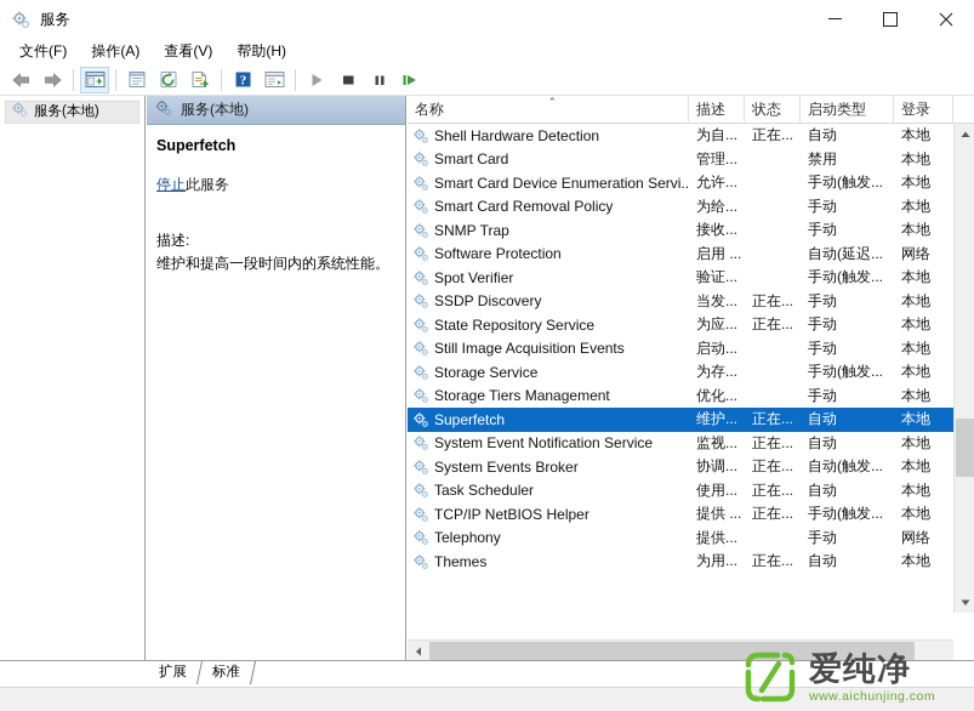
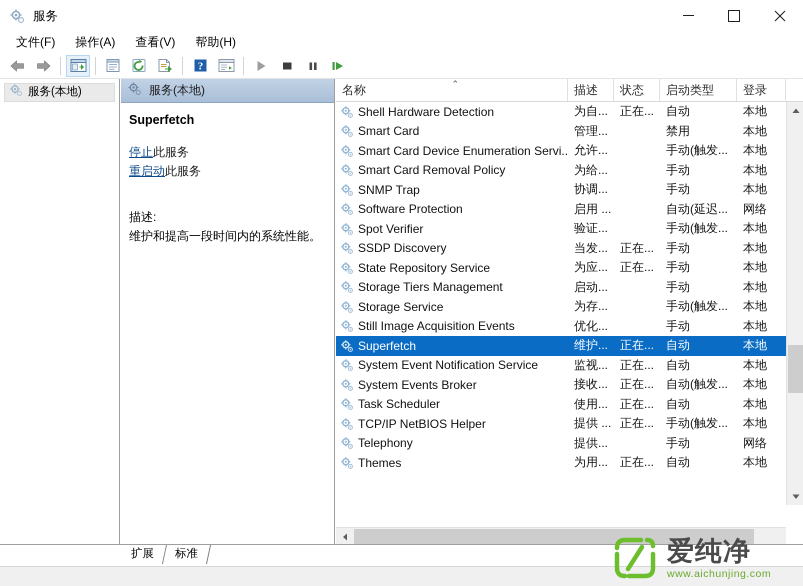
  服务
  文件(F)
  操作(A)
  查看(V)
  帮助(H)
  ?
  服务(本地)
  服务(本地)
  Superfetch
  停止此服务
+ 重启动此服务
  描述:
  维护和提高一段时间内的系统性能。
  名称
  ⌃
  描述
  状态
  启动类型
  登录
  Shell Hardware Detection
  为自...
  正在...
  自动
  本地
  Smart Card
  管理...
  禁用
  本地
  Smart Card Device Enumeration Servi..
  允许...
  手动(触发...
  本地
  Smart Card Removal Policy
  为给...
  手动
  本地
  SNMP Trap
- 接收...
+ 协调...
  手动
  本地
  Software Protection
  启用 ...
  自动(延迟...
  网络
  Spot Verifier
  验证...
  手动(触发...
  本地
  SSDP Discovery
  当发...
  正在...
  手动
  本地
  State Repository Service
  为应...
  正在...
  手动
  本地
- Still Image Acquisition Events
+ Storage Tiers Management
  启动...
  手动
  本地
  Storage Service
  为存...
  手动(触发...
  本地
- Storage Tiers Management
+ Still Image Acquisition Events
  优化...
  手动
  本地
  Superfetch
  维护...
  正在...
  自动
  本地
  System Event Notification Service
  监视...
  正在...
  自动
  本地
  System Events Broker
- 协调...
+ 接收...
  正在...
  自动(触发...
  本地
  Task Scheduler
  使用...
  正在...
  自动
  本地
  TCP/IP NetBIOS Helper
  提供 ...
  正在...
  手动(触发...
  本地
  Telephony
  提供...
  手动
  网络
  Themes
  为用...
  正在...
  自动
  本地
  爱纯净
  www.aichunjing.com
